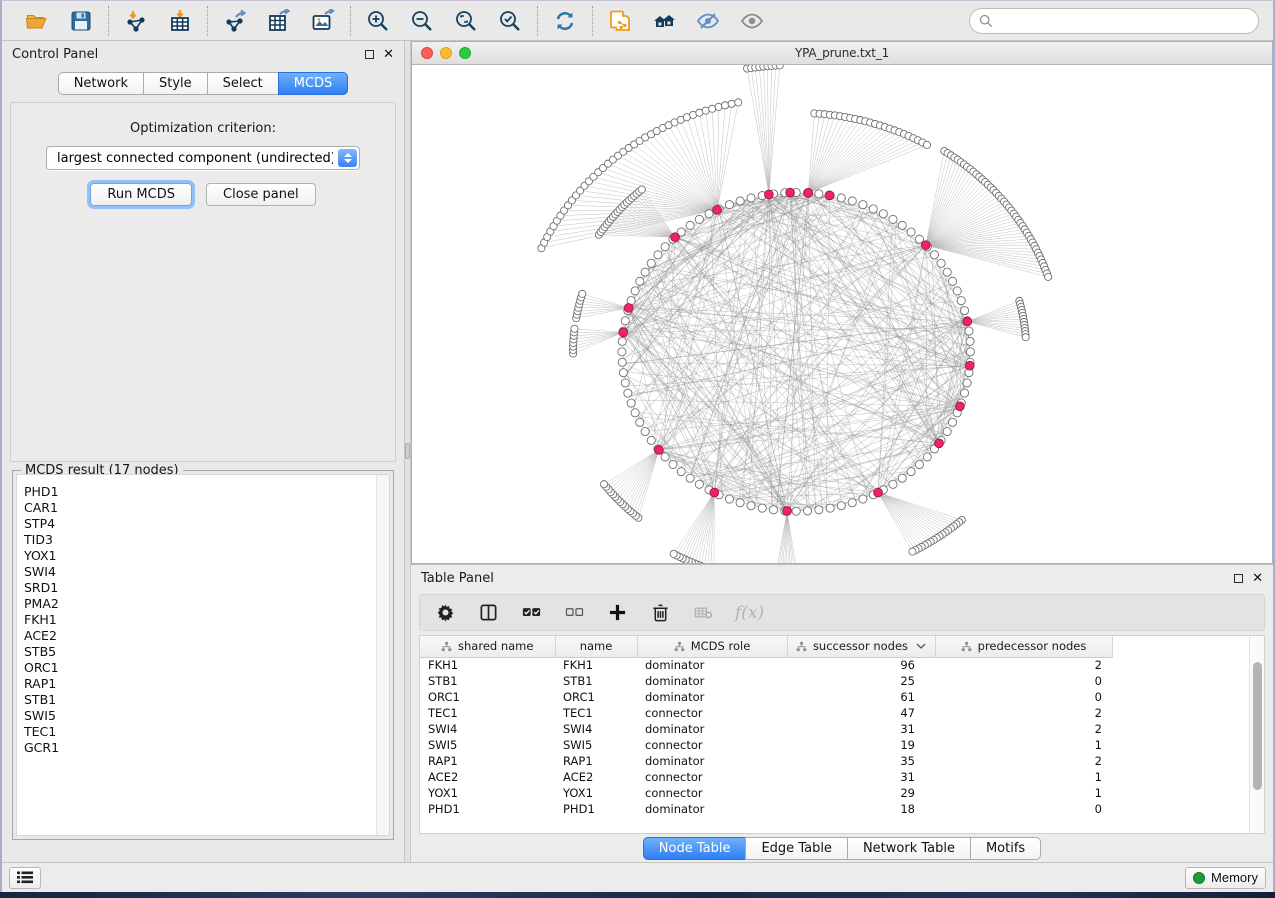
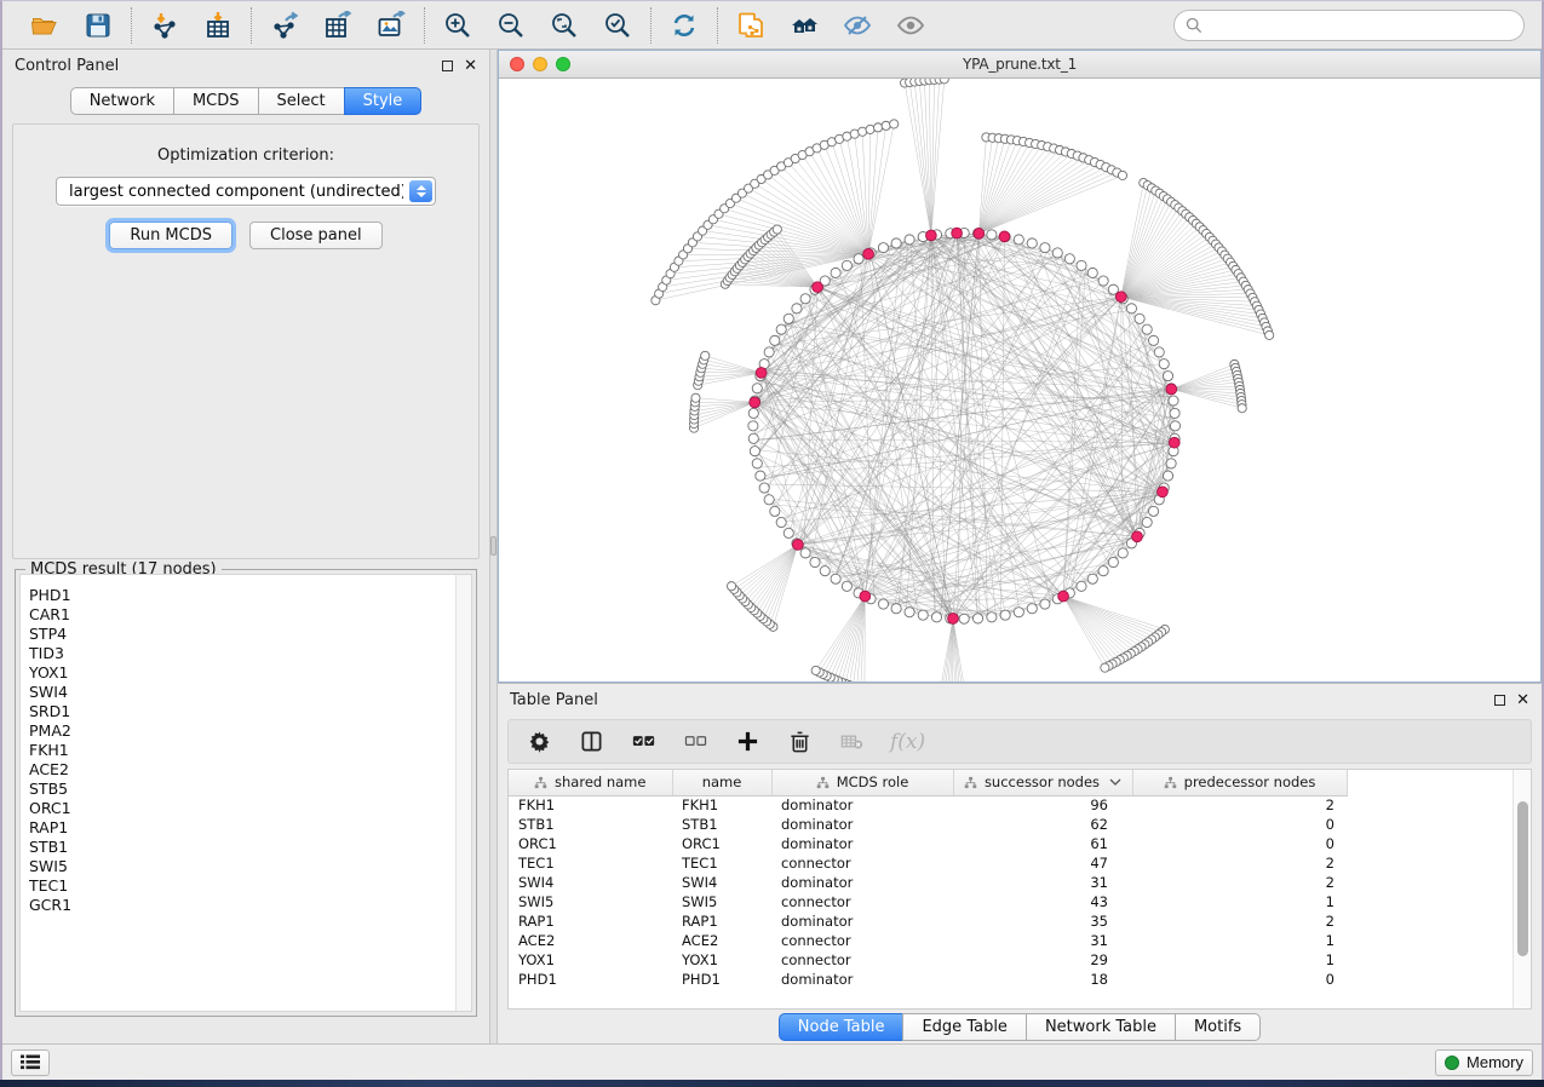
  Control Panel
  ✕
  Network
- Style
+ MCDS
  Select
- MCDS
+ Style
  Optimization criterion:
  largest connected component (undirected
  Run MCDS
  Close panel
  MCDS result (17 nodes)
  PHD1
  CAR1
  STP4
  TID3
  YOX1
  SWI4
  SRD1
  PMA2
  FKH1
  ACE2
  STB5
  ORC1
  RAP1
  STB1
  SWI5
  TEC1
  GCR1
  YPA_prune.txt_1
  Table Panel
  ✕
  f(x)
  shared name	name	MCDS role	successor nodes	predecessor nodes
  FKH1	FKH1	dominator	96	2
- STB1	STB1	dominator	25	0
+ STB1	STB1	dominator	62	0
  ORC1	ORC1	dominator	61	0
  TEC1	TEC1	connector	47	2
  SWI4	SWI4	dominator	31	2
- SWI5	SWI5	connector	19	1
+ SWI5	SWI5	connector	43	1
  RAP1	RAP1	dominator	35	2
  ACE2	ACE2	connector	31	1
  YOX1	YOX1	connector	29	1
  PHD1	PHD1	dominator	18	0
  Node Table
  Edge Table
  Network Table
  Motifs
  Memory
